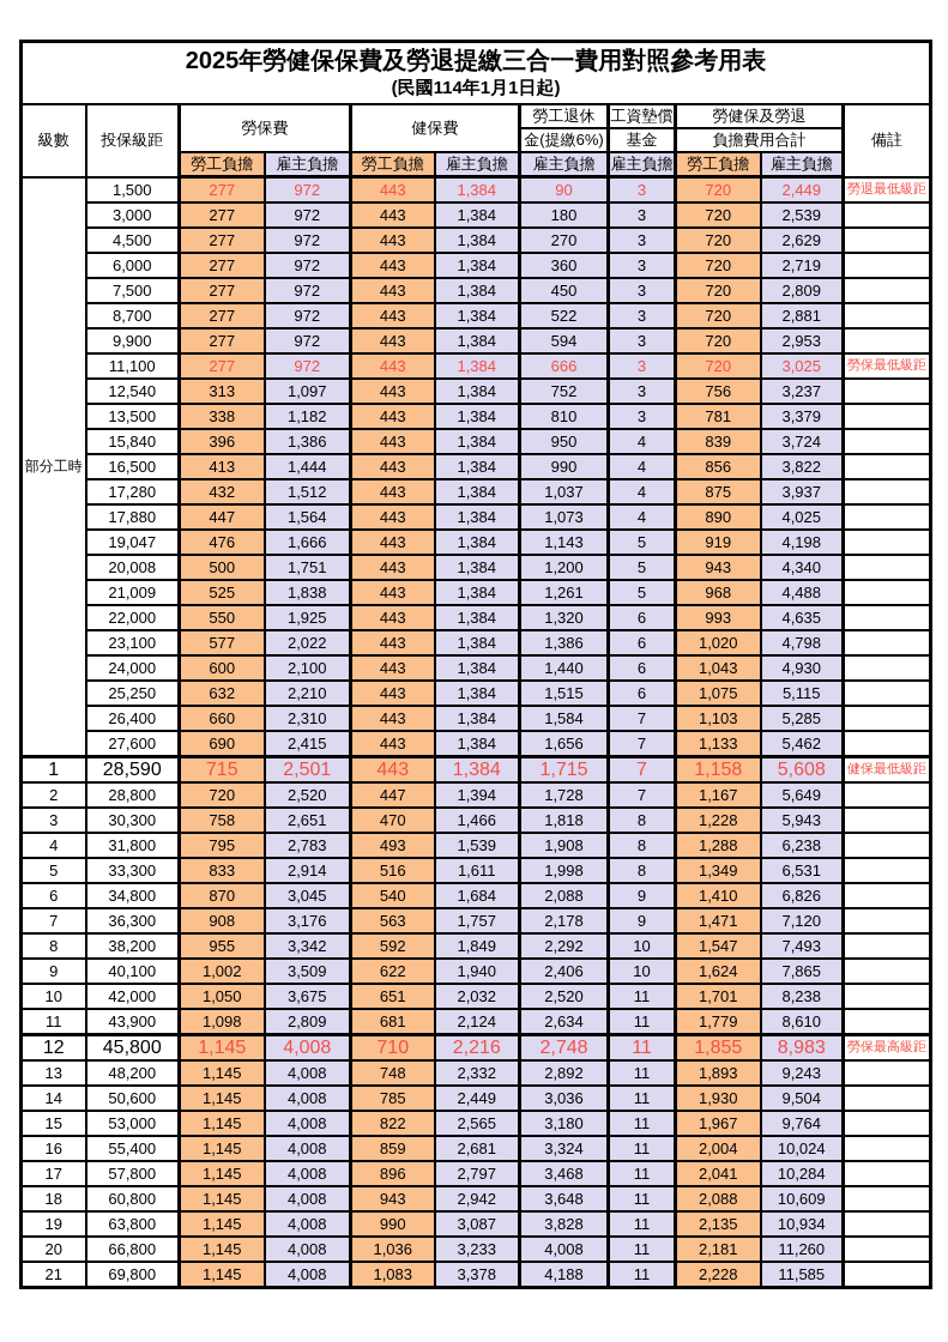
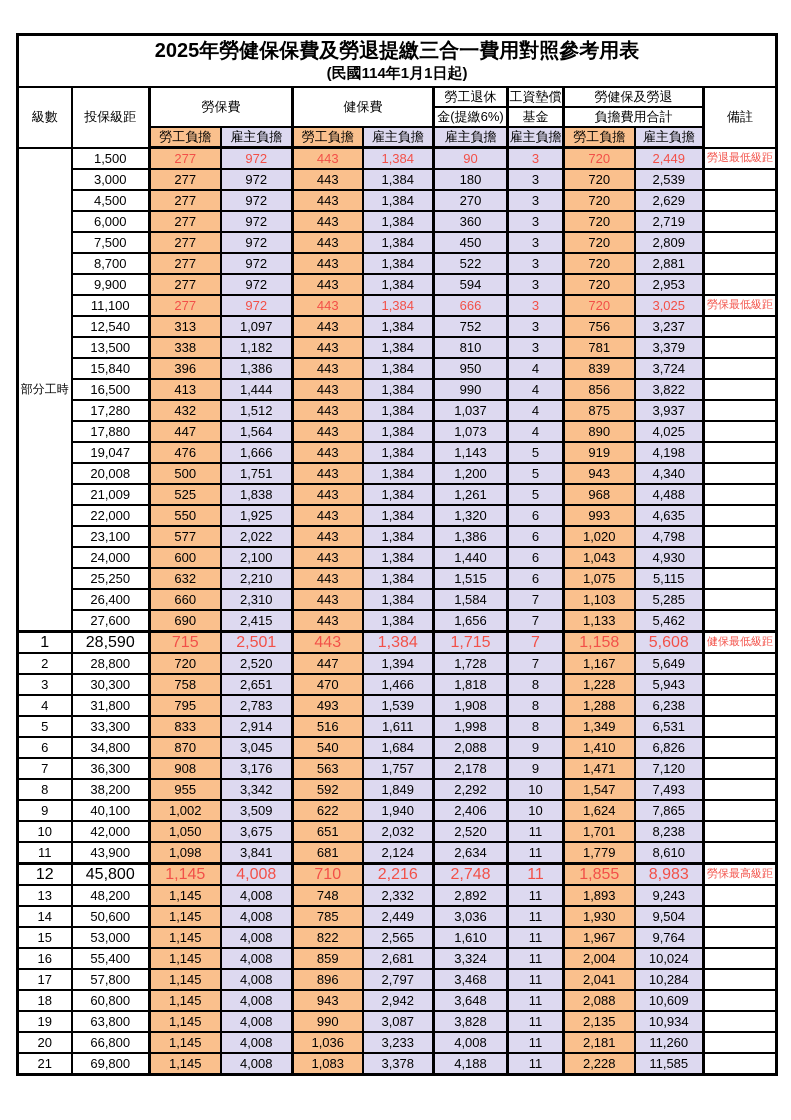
  2025年勞健保保費及勞退提繳三合一費用對照參考用表 (民國114年1月1日起)
  級數	投保級距	勞保費	健保費	勞工退休	工資墊償	勞健保及勞退	備註
  金(提繳6%)	基金	負擔費用合計
  勞工負擔	雇主負擔	勞工負擔	雇主負擔	雇主負擔	雇主負擔	勞工負擔	雇主負擔
  部分工時	1,500	277	972	443	1,384	90	3	720	2,449	勞退最低級距
  3,000	277	972	443	1,384	180	3	720	2,539
  4,500	277	972	443	1,384	270	3	720	2,629
  6,000	277	972	443	1,384	360	3	720	2,719
  7,500	277	972	443	1,384	450	3	720	2,809
  8,700	277	972	443	1,384	522	3	720	2,881
  9,900	277	972	443	1,384	594	3	720	2,953
  11,100	277	972	443	1,384	666	3	720	3,025	勞保最低級距
  12,540	313	1,097	443	1,384	752	3	756	3,237
  13,500	338	1,182	443	1,384	810	3	781	3,379
  15,840	396	1,386	443	1,384	950	4	839	3,724
  16,500	413	1,444	443	1,384	990	4	856	3,822
  17,280	432	1,512	443	1,384	1,037	4	875	3,937
  17,880	447	1,564	443	1,384	1,073	4	890	4,025
  19,047	476	1,666	443	1,384	1,143	5	919	4,198
  20,008	500	1,751	443	1,384	1,200	5	943	4,340
  21,009	525	1,838	443	1,384	1,261	5	968	4,488
  22,000	550	1,925	443	1,384	1,320	6	993	4,635
  23,100	577	2,022	443	1,384	1,386	6	1,020	4,798
  24,000	600	2,100	443	1,384	1,440	6	1,043	4,930
  25,250	632	2,210	443	1,384	1,515	6	1,075	5,115
  26,400	660	2,310	443	1,384	1,584	7	1,103	5,285
  27,600	690	2,415	443	1,384	1,656	7	1,133	5,462
  1	28,590	715	2,501	443	1,384	1,715	7	1,158	5,608	健保最低級距
  2	28,800	720	2,520	447	1,394	1,728	7	1,167	5,649
  3	30,300	758	2,651	470	1,466	1,818	8	1,228	5,943
  4	31,800	795	2,783	493	1,539	1,908	8	1,288	6,238
  5	33,300	833	2,914	516	1,611	1,998	8	1,349	6,531
  6	34,800	870	3,045	540	1,684	2,088	9	1,410	6,826
  7	36,300	908	3,176	563	1,757	2,178	9	1,471	7,120
  8	38,200	955	3,342	592	1,849	2,292	10	1,547	7,493
  9	40,100	1,002	3,509	622	1,940	2,406	10	1,624	7,865
  10	42,000	1,050	3,675	651	2,032	2,520	11	1,701	8,238
- 11	43,900	1,098	2,809	681	2,124	2,634	11	1,779	8,610
+ 11	43,900	1,098	3,841	681	2,124	2,634	11	1,779	8,610
  12	45,800	1,145	4,008	710	2,216	2,748	11	1,855	8,983	勞保最高級距
  13	48,200	1,145	4,008	748	2,332	2,892	11	1,893	9,243
  14	50,600	1,145	4,008	785	2,449	3,036	11	1,930	9,504
- 15	53,000	1,145	4,008	822	2,565	3,180	11	1,967	9,764
+ 15	53,000	1,145	4,008	822	2,565	1,610	11	1,967	9,764
  16	55,400	1,145	4,008	859	2,681	3,324	11	2,004	10,024
  17	57,800	1,145	4,008	896	2,797	3,468	11	2,041	10,284
  18	60,800	1,145	4,008	943	2,942	3,648	11	2,088	10,609
  19	63,800	1,145	4,008	990	3,087	3,828	11	2,135	10,934
  20	66,800	1,145	4,008	1,036	3,233	4,008	11	2,181	11,260
  21	69,800	1,145	4,008	1,083	3,378	4,188	11	2,228	11,585
